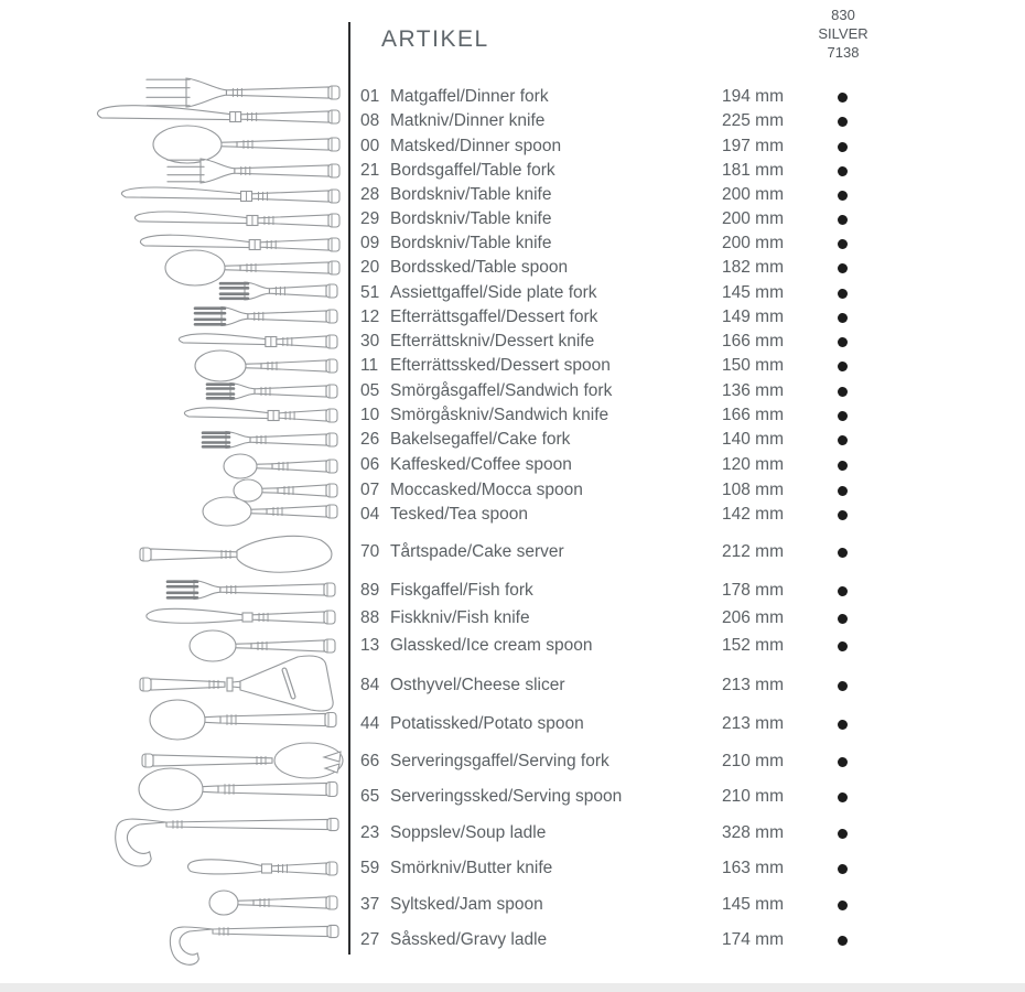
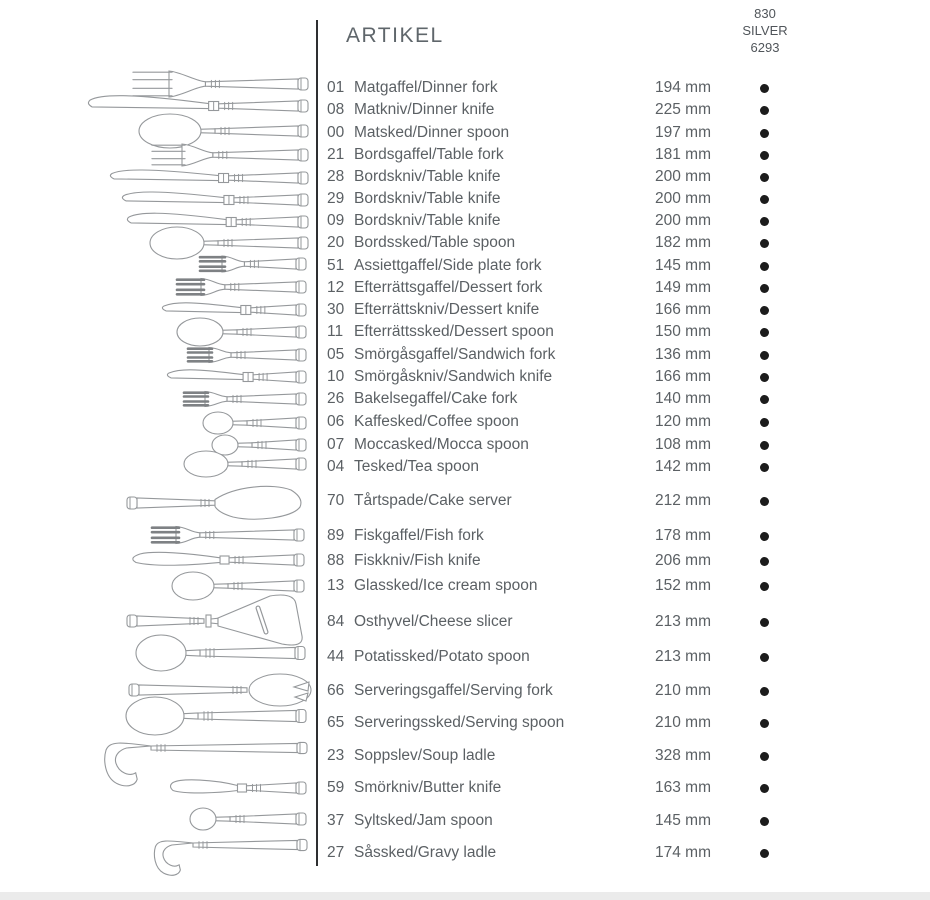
  ARTIKEL
  830
  SILVER
- 7138
+ 6293
  01
  Matgaffel/Dinner fork
  194 mm
  08
  Matkniv/Dinner knife
  225 mm
  00
  Matsked/Dinner spoon
  197 mm
  21
  Bordsgaffel/Table fork
  181 mm
  28
  Bordskniv/Table knife
  200 mm
  29
  Bordskniv/Table knife
  200 mm
  09
  Bordskniv/Table knife
  200 mm
  20
  Bordssked/Table spoon
  182 mm
  51
  Assiettgaffel/Side plate fork
  145 mm
  12
  Efterrättsgaffel/Dessert fork
  149 mm
  30
  Efterrättskniv/Dessert knife
  166 mm
  11
  Efterrättssked/Dessert spoon
  150 mm
  05
  Smörgåsgaffel/Sandwich fork
  136 mm
  10
  Smörgåskniv/Sandwich knife
  166 mm
  26
  Bakelsegaffel/Cake fork
  140 mm
  06
  Kaffesked/Coffee spoon
  120 mm
  07
  Moccasked/Mocca spoon
  108 mm
  04
  Tesked/Tea spoon
  142 mm
  70
  Tårtspade/Cake server
  212 mm
  89
  Fiskgaffel/Fish fork
  178 mm
  88
  Fiskkniv/Fish knife
  206 mm
  13
  Glassked/Ice cream spoon
  152 mm
  84
  Osthyvel/Cheese slicer
  213 mm
  44
  Potatissked/Potato spoon
  213 mm
  66
  Serveringsgaffel/Serving fork
  210 mm
  65
  Serveringssked/Serving spoon
  210 mm
  23
  Soppslev/Soup ladle
  328 mm
  59
  Smörkniv/Butter knife
  163 mm
  37
  Syltsked/Jam spoon
  145 mm
  27
  Såssked/Gravy ladle
  174 mm
